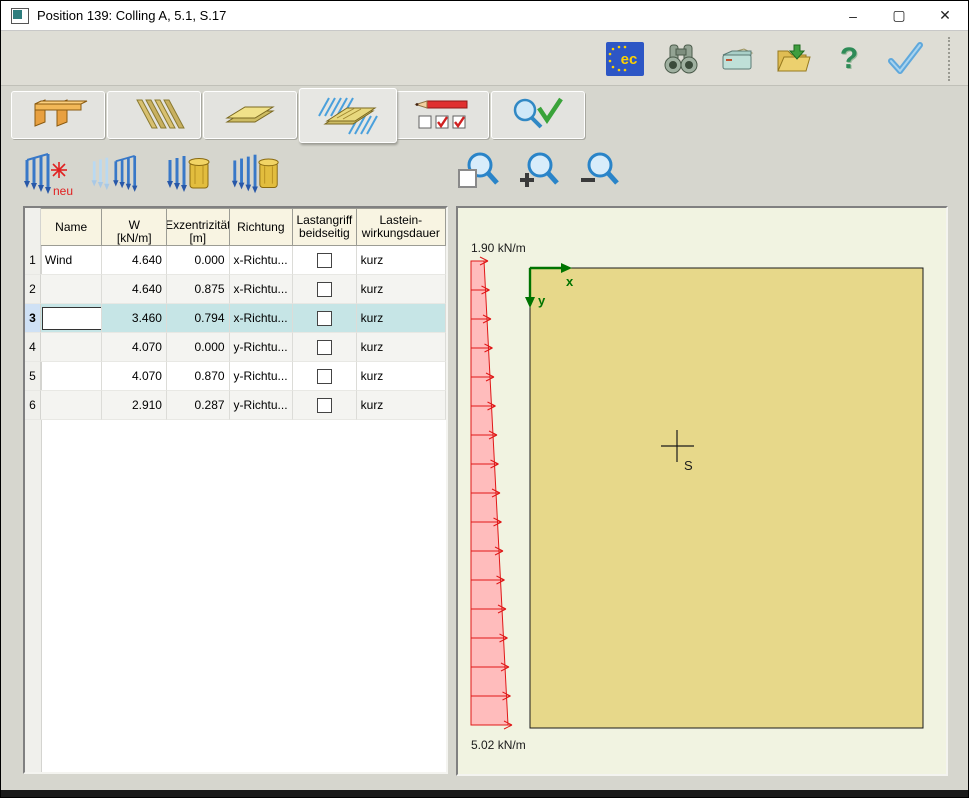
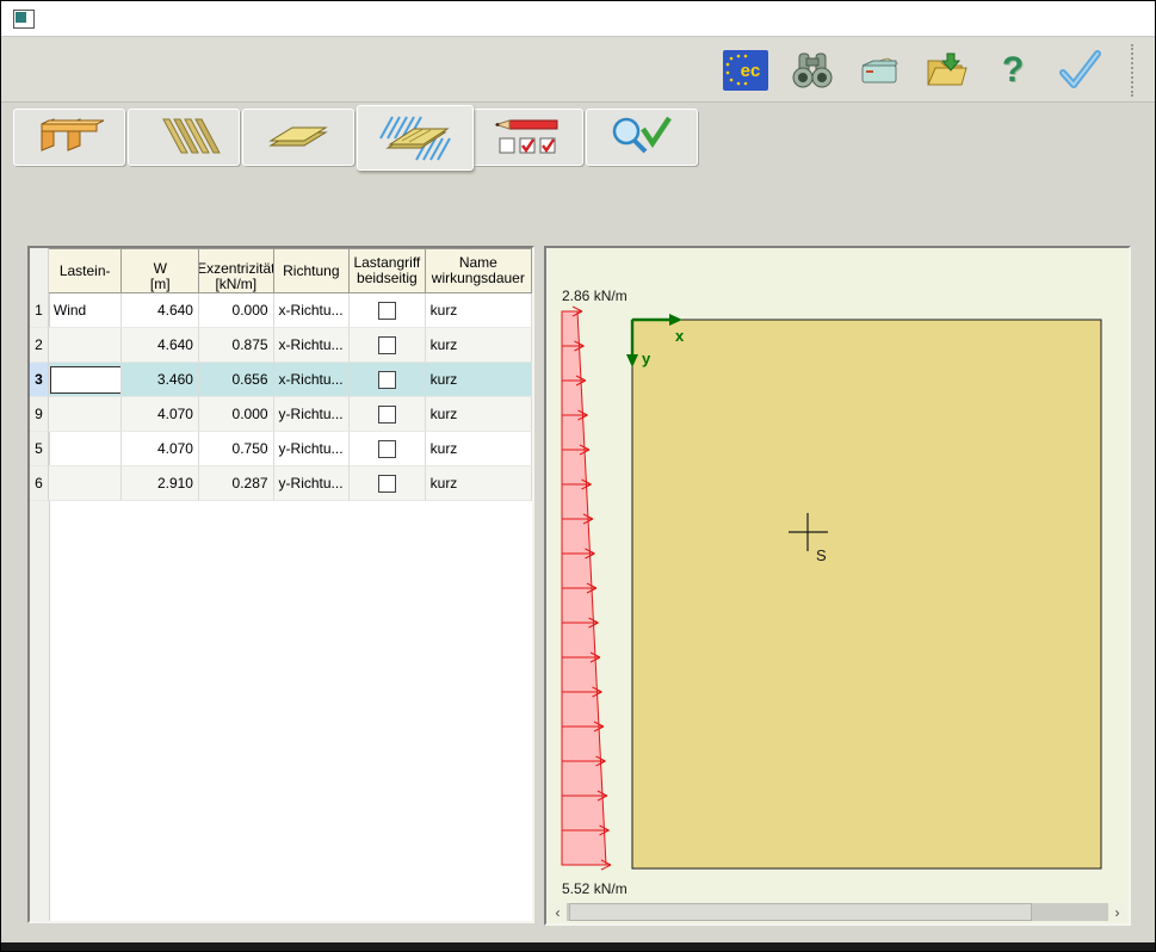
- Position 139: Colling A, 5.1, S.17
- –
- ▢
- ✕
  ec
  ?
- neu
- Name
+ Lastein-
  W
- [kN/m]
+ [m]
  Exzentrizitä
- [m]
+ [kN/m]
  Richtung
  Lastangriff
  beidseitig
- Lastein-
+ Name
  wirkungsdauer
  1
  Wind
  4.640
  0.000
  x-Richtu...
  kurz
  2
  4.640
  0.875
  x-Richtu...
  kurz
  3
  3.460
- 0.794
+ 0.656
  x-Richtu...
  kurz
- 4
+ 9
  4.070
  0.000
  y-Richtu...
  kurz
  5
  4.070
- 0.870
+ 0.750
  y-Richtu...
  kurz
  6
  2.910
  0.287
  y-Richtu...
  kurz
  x
  y
  S
- 1.90 kN/m
+ 2.86 kN/m
- 5.02 kN/m
+ 5.52 kN/m
+ ‹
+ ›
